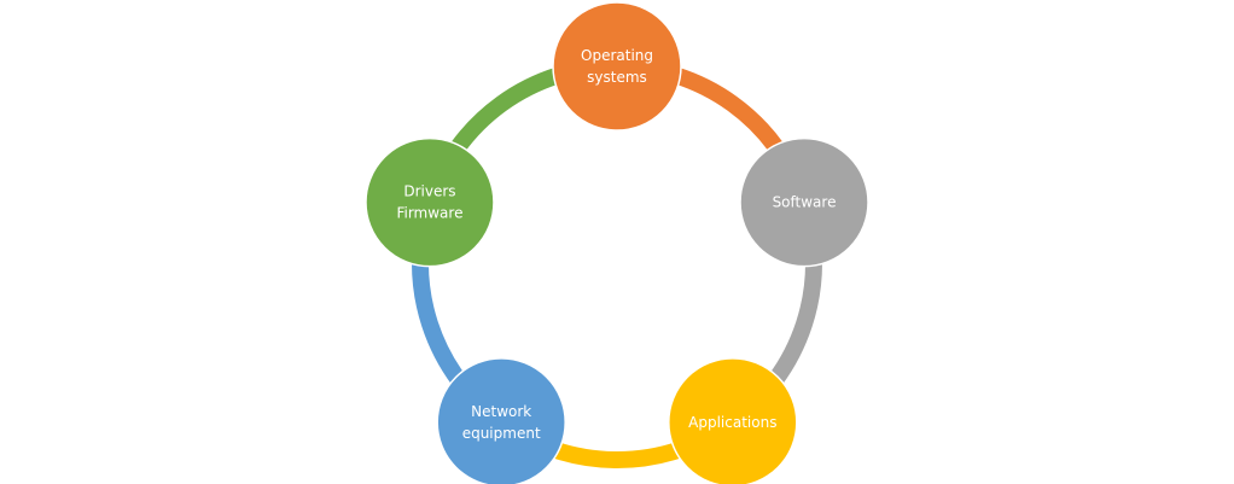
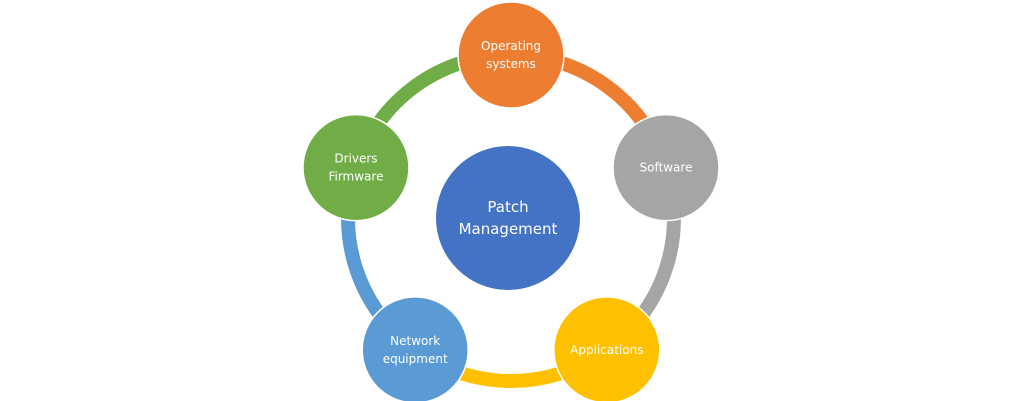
+ Patch Management
  Operating systems
  Software
  Applications
  Network equipment
  Drivers Firmware
